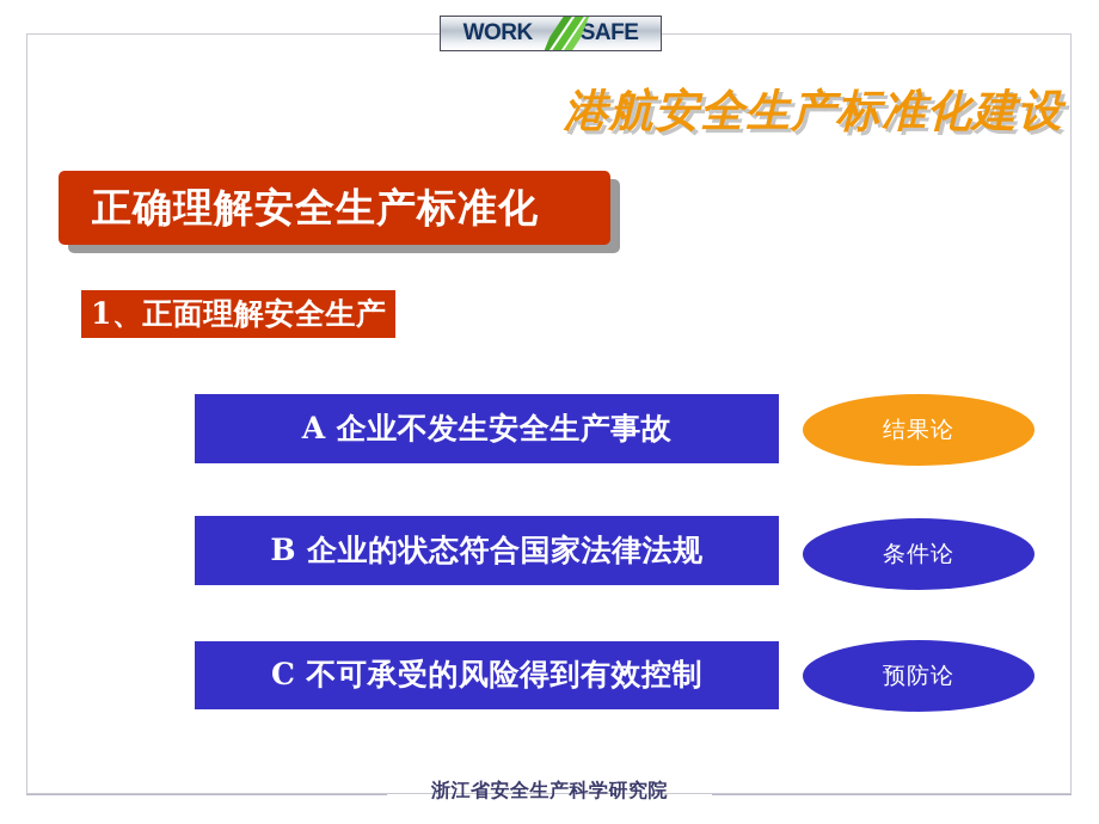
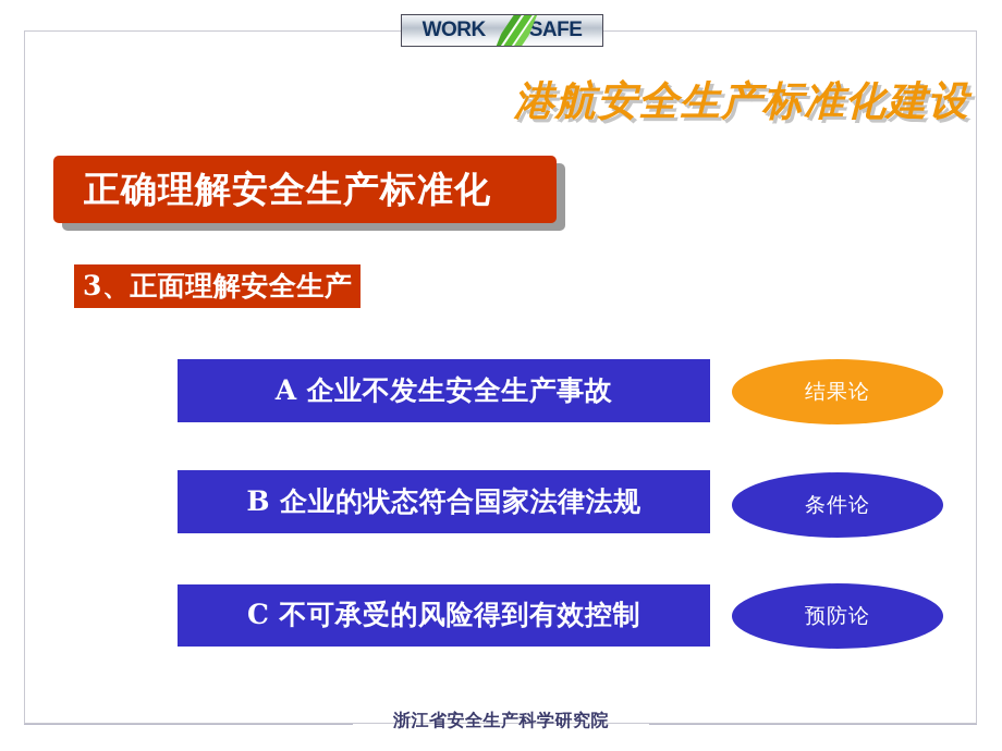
  WORK
  SAFE
  港航安全生产标准化建设
  正确理解安全生产标准化
- 1、正面理解安全生产
+ 3、正面理解安全生产
  A 企业不发生安全生产事故
  结果论
  B 企业的状态符合国家法律法规
  条件论
  C 不可承受的风险得到有效控制
  预防论
  浙江省安全生产科学研究院
